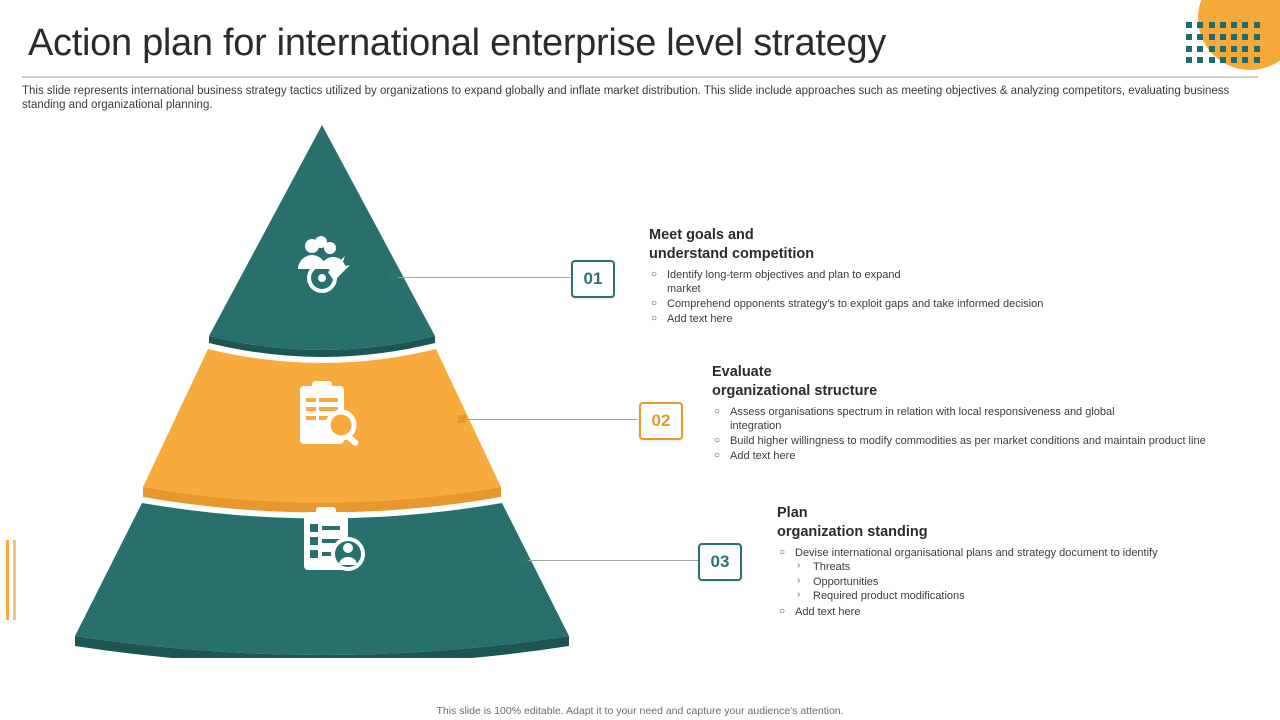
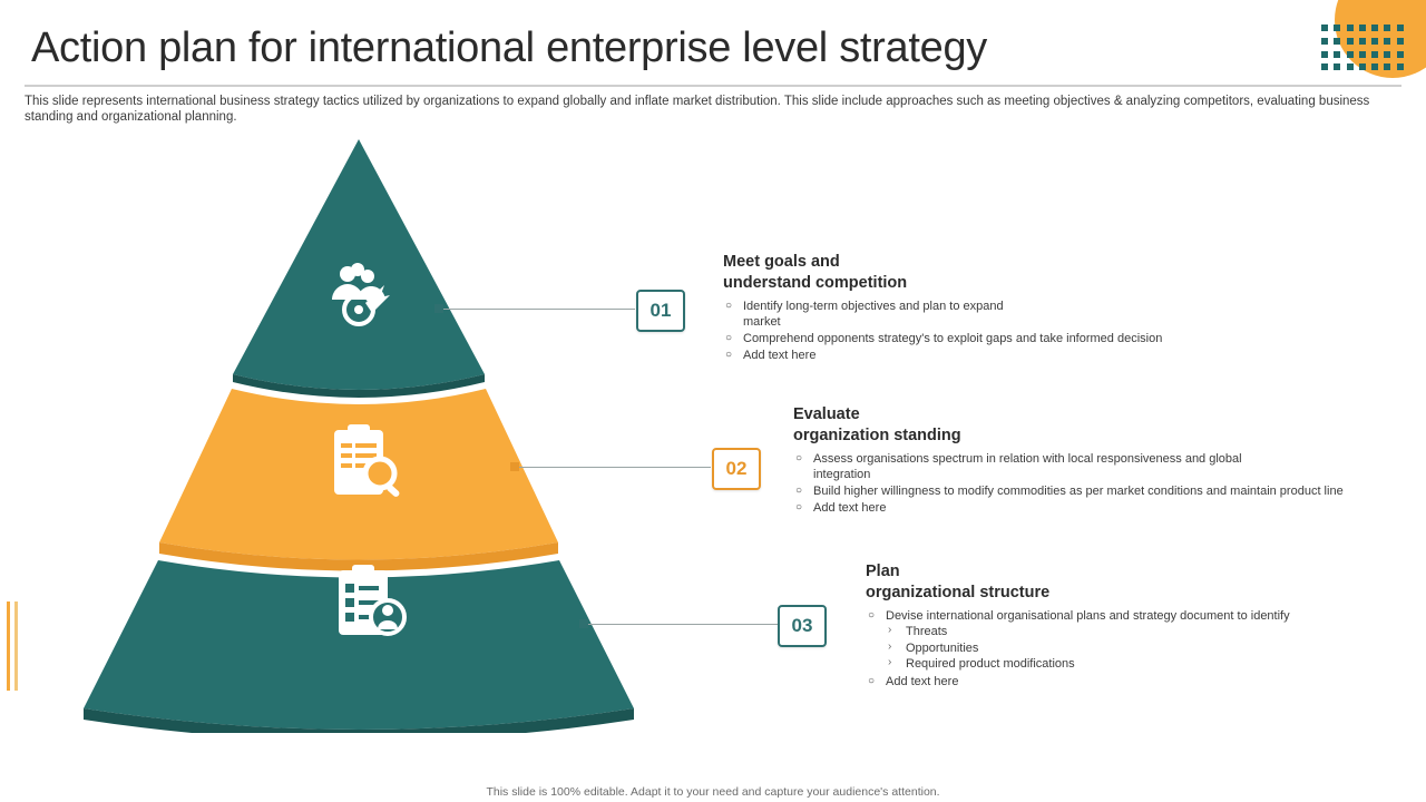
  Action plan for international enterprise level strategy
  This slide represents international business strategy tactics utilized by organizations to expand globally and inflate market distribution. This slide include approaches such as meeting objectives & analyzing competitors, evaluating business standing and organizational planning.
  01
  02
  03
  Meet goals and
  understand competition
  ○
  Identify long-term objectives and plan to expand market
  ○
  Comprehend opponents strategy's to exploit gaps and take informed decision
  ○
  Add text here
  Evaluate
- organizational structure
+ organization standing
  ○
  Assess organisations spectrum in relation with local responsiveness and global integration
  ○
  Build higher willingness to modify commodities as per market conditions and maintain product line
  ○
  Add text here
  Plan
- organization standing
+ organizational structure
  ○
  Devise international organisational plans and strategy document to identify
  ›
  Threats
  ›
  Opportunities
  ›
  Required product modifications
  ○
  Add text here
  This slide is 100% editable. Adapt it to your need and capture your audience's attention.
